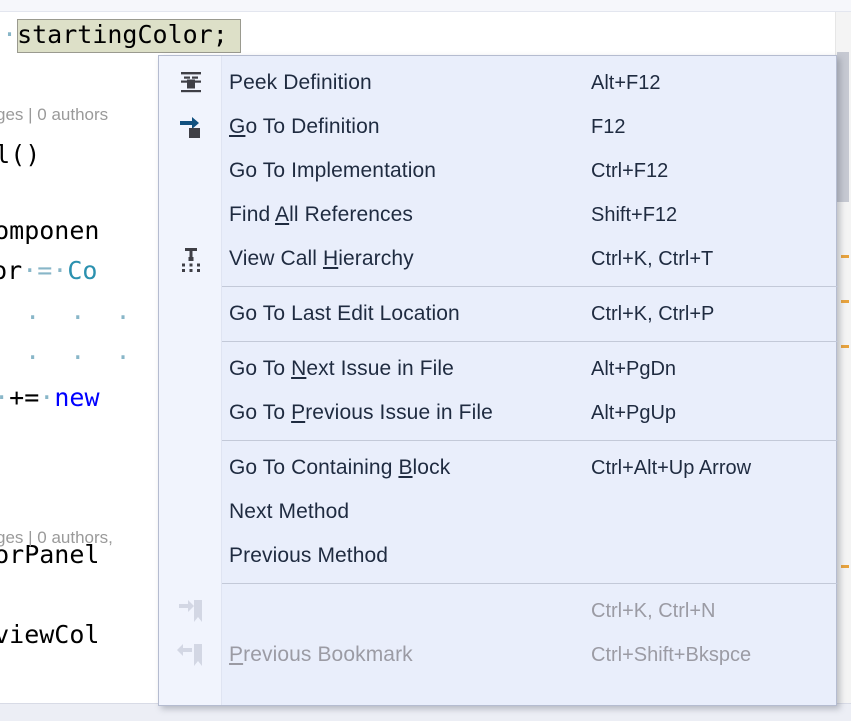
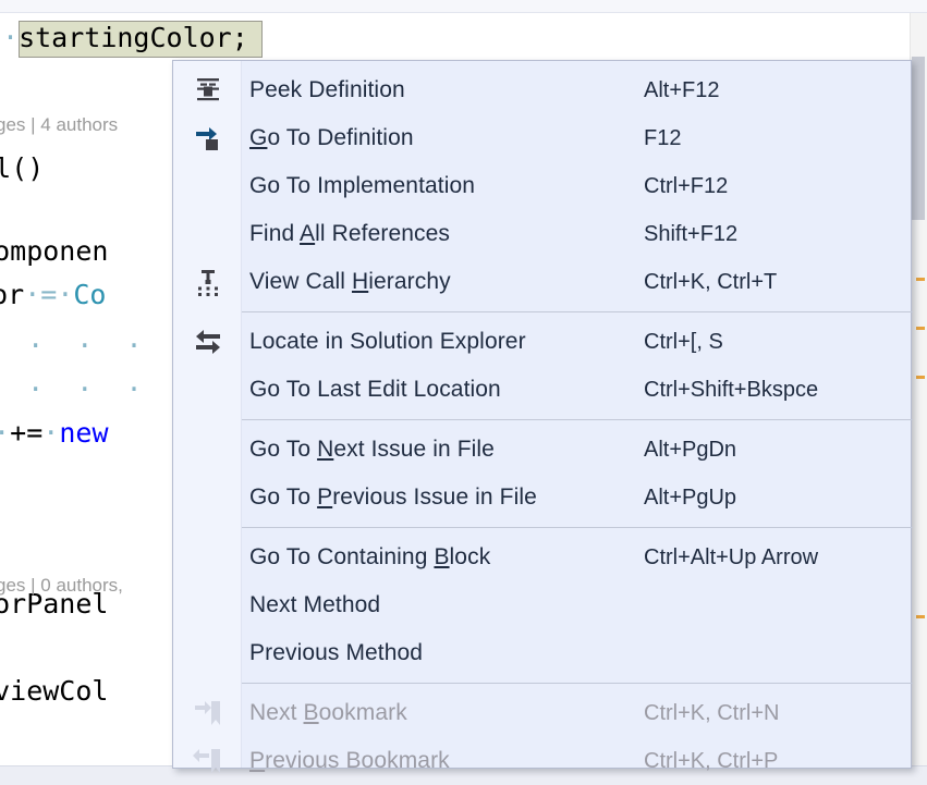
  ·startingColor;
  omponen
  ·+=·new
  orPanel
  viewCol
- ges | 0 authors
+ ges | 4 authors
  ges | 0 authors,
  Peek Definition
  Alt+F12
  Go To Definition
  F12
  Go To Implementation
  Ctrl+F12
  Find All References
  Shift+F12
  View Call Hierarchy
  Ctrl+K, Ctrl+T
+ Locate in Solution Explorer
+ Ctrl+[, S
  Go To Last Edit Location
- Ctrl+K, Ctrl+P
+ Ctrl+Shift+Bkspce
  Go To Next Issue in File
  Alt+PgDn
  Go To Previous Issue in File
  Alt+PgUp
  Go To Containing Block
  Ctrl+Alt+Up Arrow
  Next Method
  Previous Method
+ Next Bookmark
  Ctrl+K, Ctrl+N
  Previous Bookmark
- Ctrl+Shift+Bkspce
+ Ctrl+K, Ctrl+P
